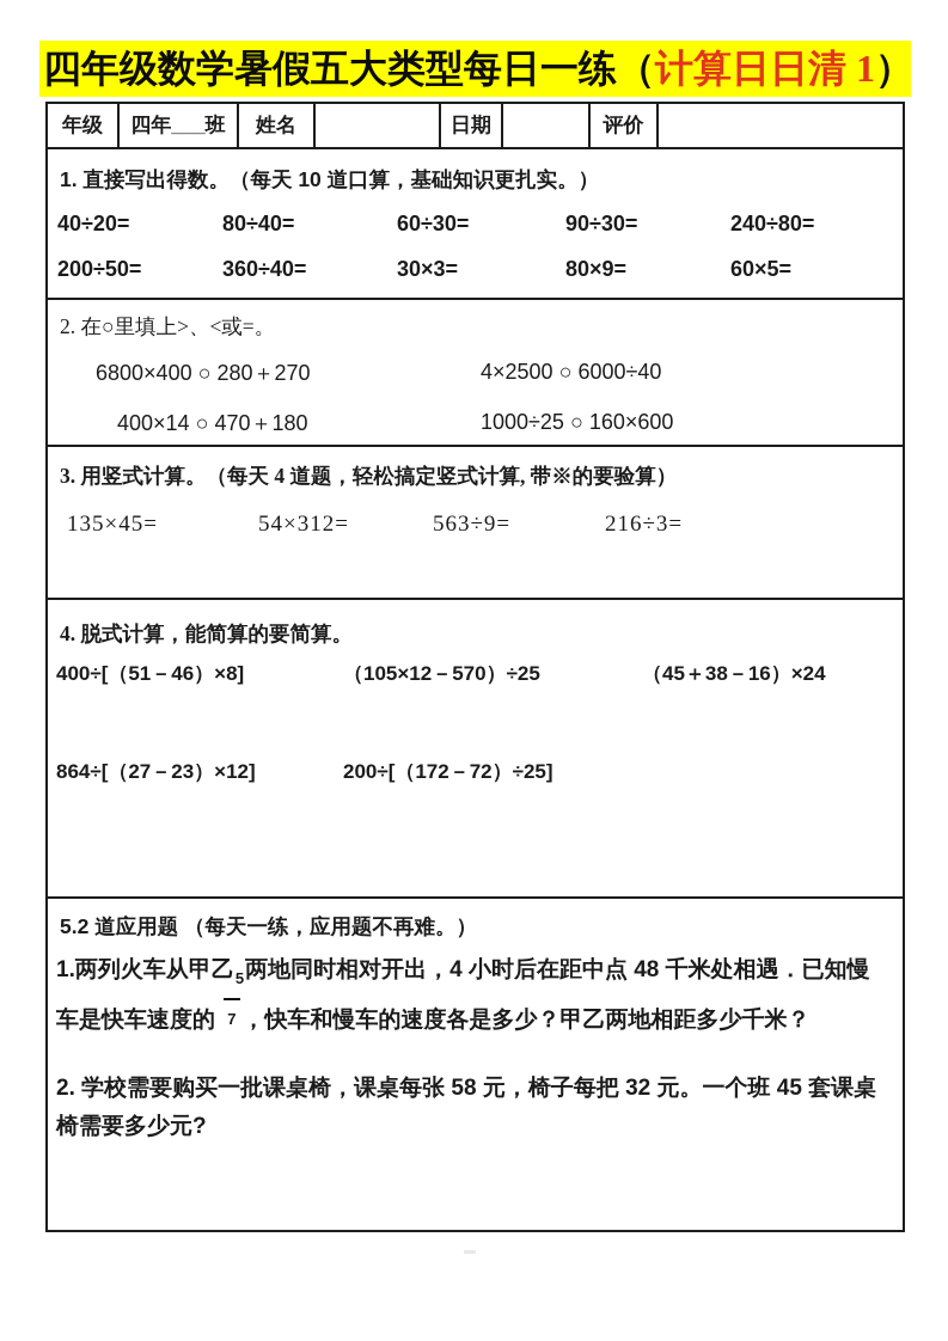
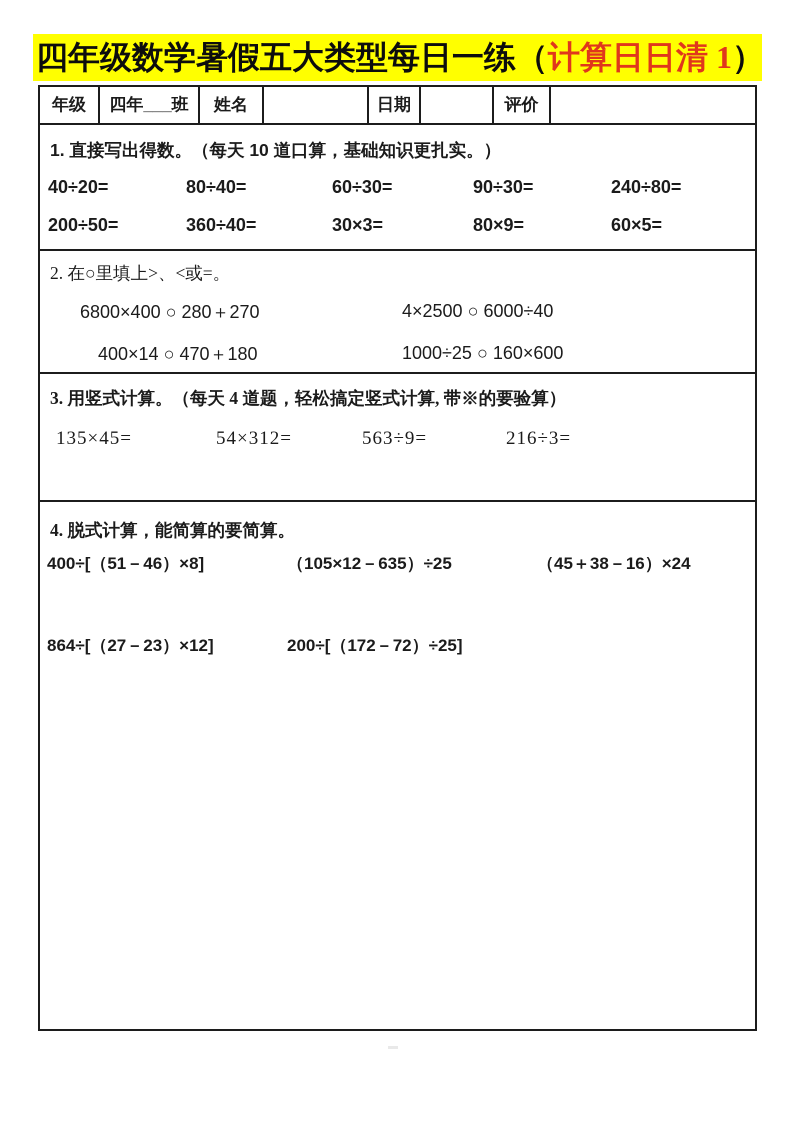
  四年级数学暑假五大类型每日一练（
  计算日日清 1
  ）
  年级
  四年___班
  姓名
  日期
  评价
  1. 直接写出得数。（每天 10 道口算，基础知识更扎实。）
  40÷20=
  80÷40=
  60÷30=
  90÷30=
  240÷80=
  200÷50=
  360÷40=
  30×3=
  80×9=
  60×5=
  2. 在○里填上>、<或=。
  6800×400 ○ 280＋270
  4×2500 ○ 6000÷40
  400×14 ○ 470＋180
  1000÷25 ○ 160×600
  3. 用竖式计算。（每天 4 道题，轻松搞定竖式计算, 带※的要验算）
  135×45=
  54×312=
  563÷9=
  216÷3=
  4. 脱式计算，能简算的要简算。
  400÷[（51－46）×8]
- （105×12－570）÷25
+ （105×12－635）÷25
  （45＋38－16）×24
  864÷[（27－23）×12]
  200÷[（172－72）÷25]
- 5.2 道应用题 （每天一练，应用题不再难。）
- 1.两列火车从甲乙5两地同时相对开出，4 小时后在距中点 48 千米处相遇．已知慢
- 车是快车速度的 7 ，快车和慢车的速度各是多少？甲乙两地相距多少千米？
- 2. 学校需要购买一批课桌椅，课桌每张 58 元，椅子每把 32 元。一个班 45 套课桌
- 椅需要多少元?
